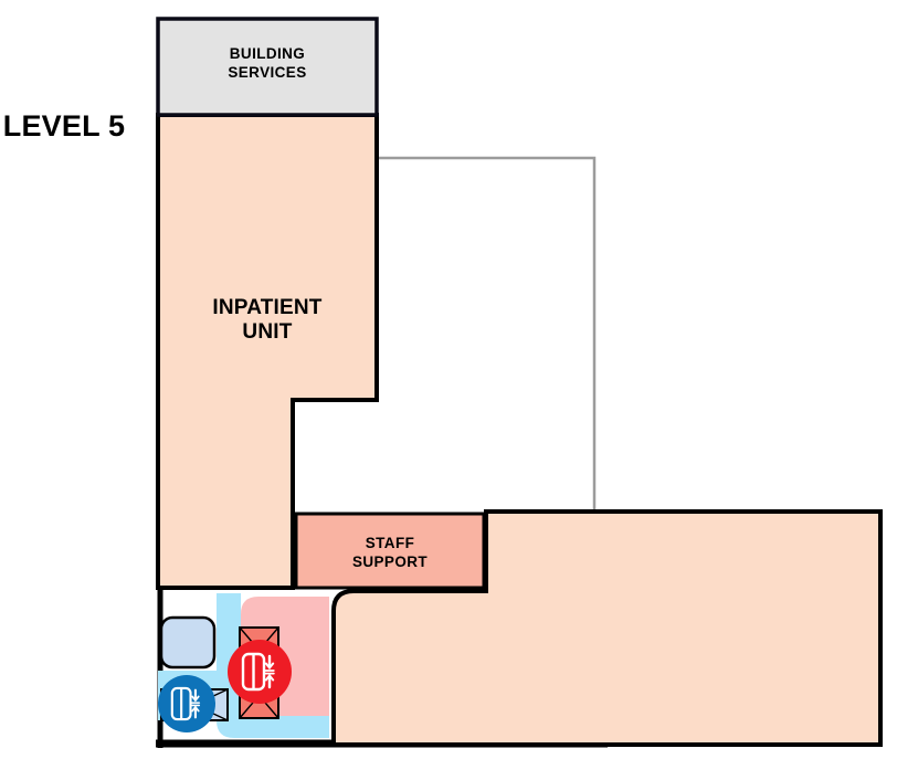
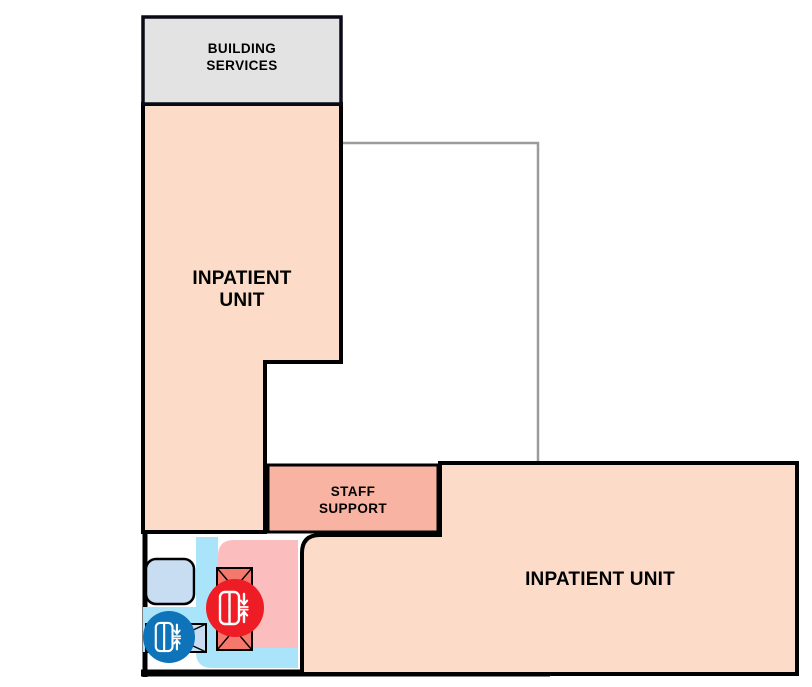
- LEVEL 5
  BUILDING
  SERVICES
  INPATIENT
  UNIT
  STAFF
  SUPPORT
+ INPATIENT UNIT
